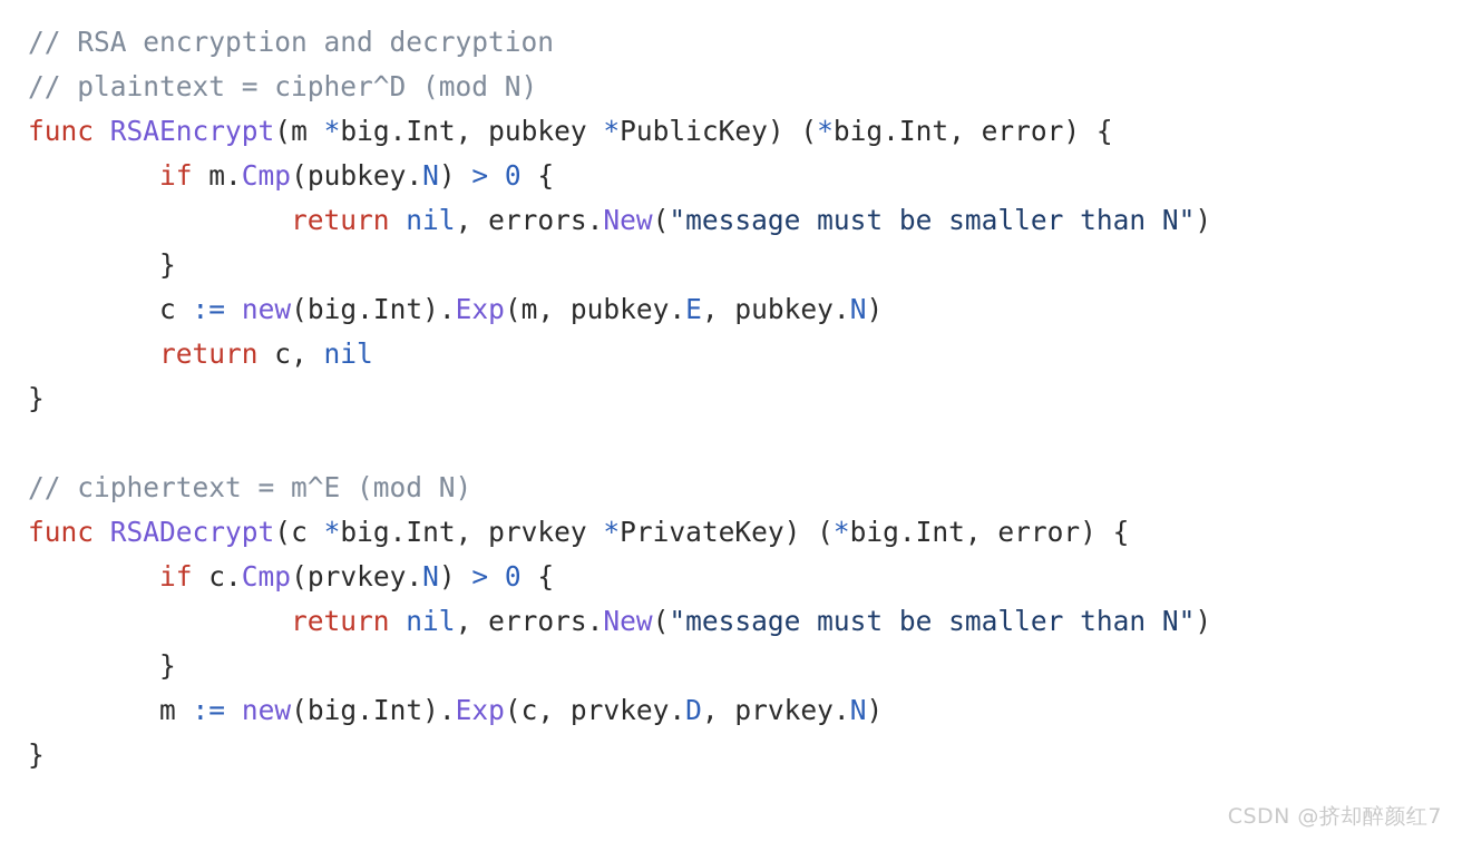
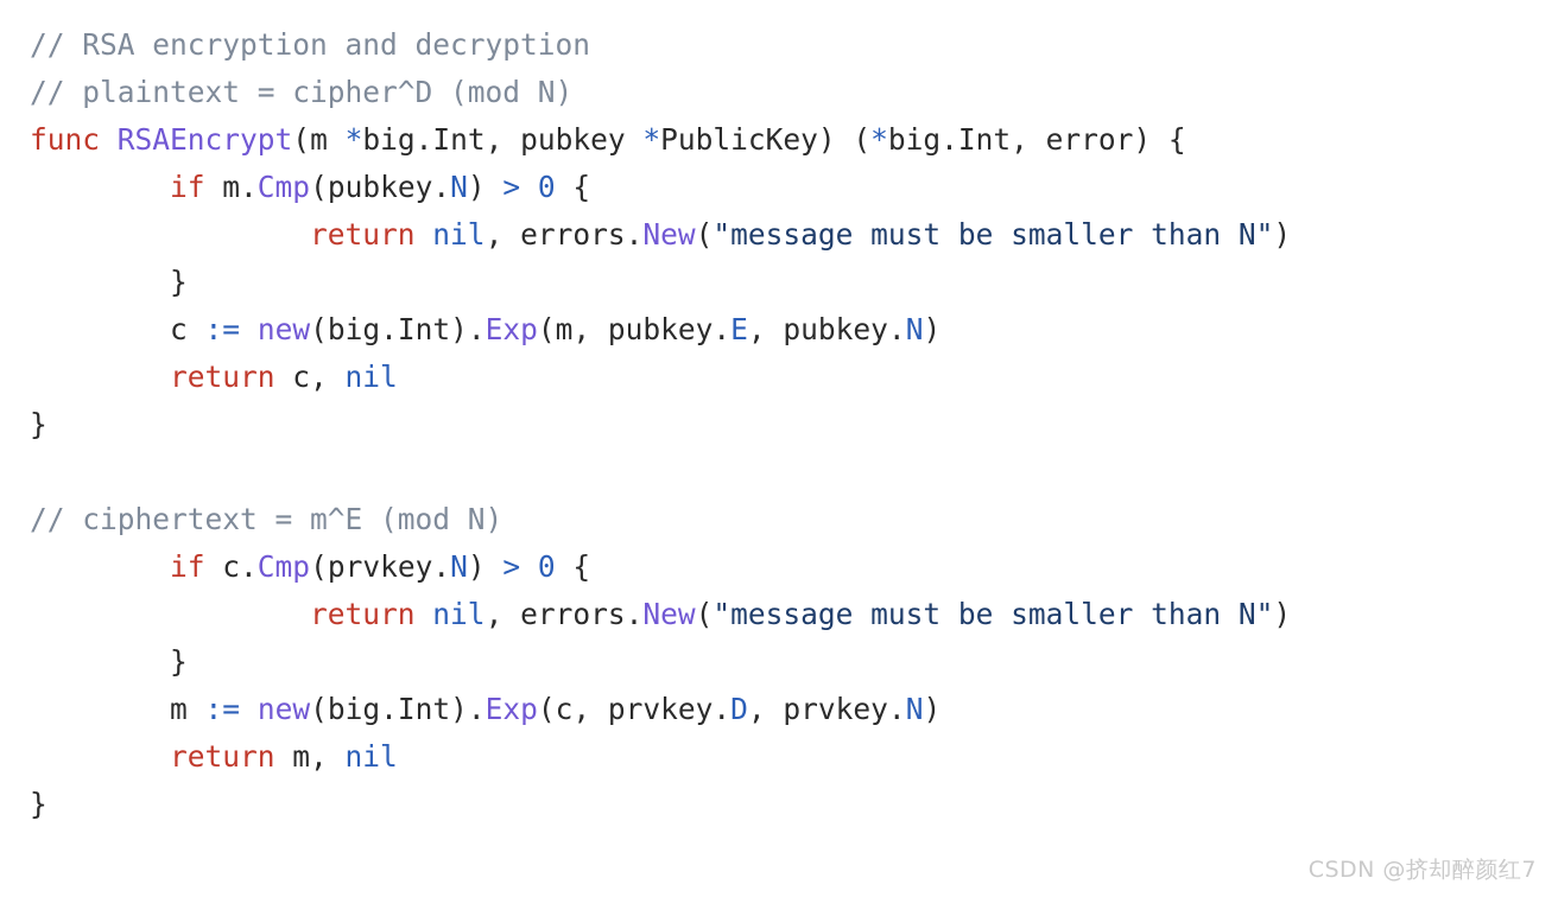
  // RSA encryption and decryption
  // plaintext = cipher^D (mod N)
  func RSAEncrypt(m *big.Int, pubkey *PublicKey) (*big.Int, error) {
  if m.Cmp(pubkey.N) > 0 {
  return nil, errors.New("message must be smaller than N")
  }
  c := new(big.Int).Exp(m, pubkey.E, pubkey.N)
  return c, nil
  }
  // ciphertext = m^E (mod N)
- func RSADecrypt(c *big.Int, prvkey *PrivateKey) (*big.Int, error) {
  if c.Cmp(prvkey.N) > 0 {
  return nil, errors.New("message must be smaller than N")
  }
  m := new(big.Int).Exp(c, prvkey.D, prvkey.N)
+ return m, nil
  }
  CSDN @挤却醉颜红7
